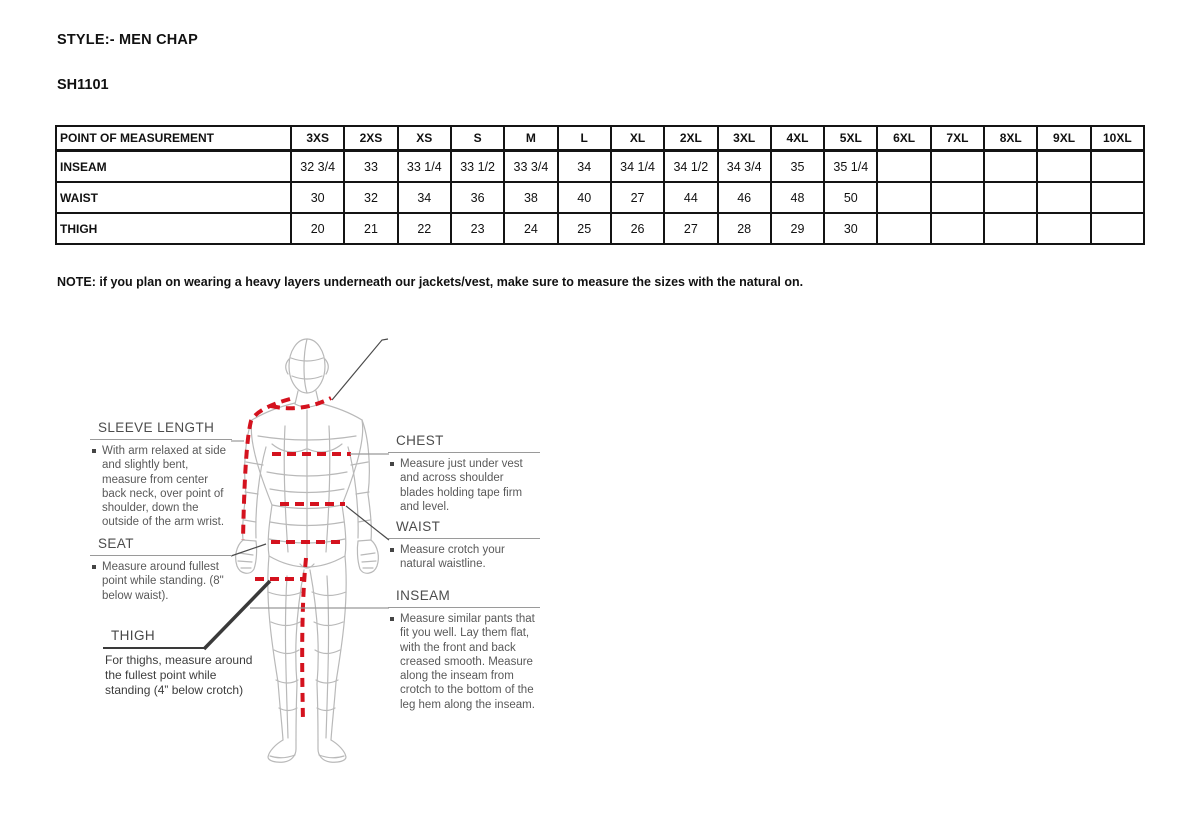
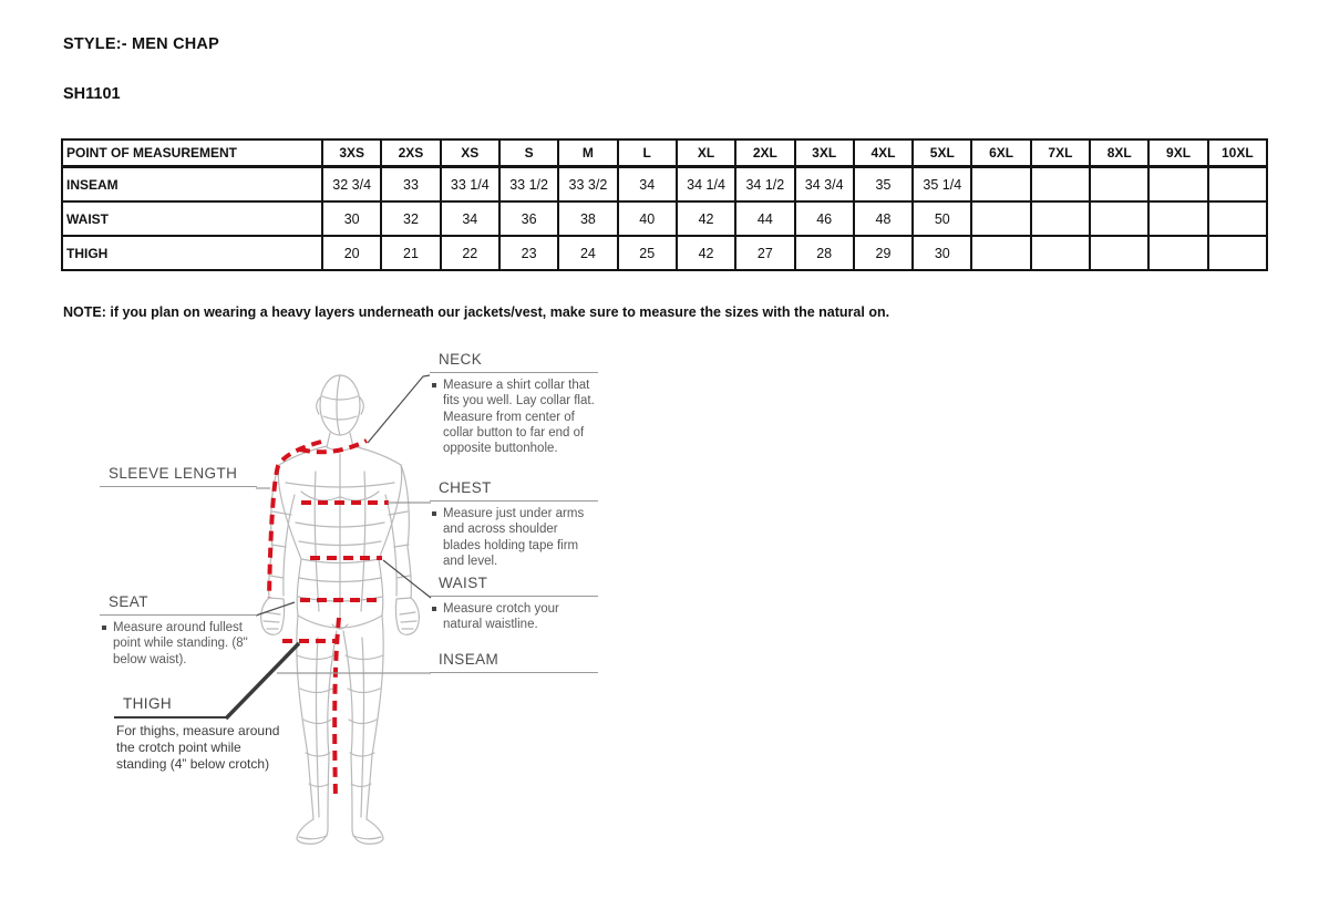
  STYLE:- MEN CHAP
  SH1101
  POINT OF MEASUREMENT	3XS	2XS	XS	S	M	L	XL	2XL	3XL	4XL	5XL	6XL	7XL	8XL	9XL	10XL
- INSEAM	32 3/4	33	33 1/4	33 1/2	33 3/4	34	34 1/4	34 1/2	34 3/4	35	35 1/4
+ INSEAM	32 3/4	33	33 1/4	33 1/2	33 3/2	34	34 1/4	34 1/2	34 3/4	35	35 1/4
- WAIST	30	32	34	36	38	40	27	44	46	48	50
+ WAIST	30	32	34	36	38	40	42	44	46	48	50
- THIGH	20	21	22	23	24	25	26	27	28	29	30
+ THIGH	20	21	22	23	24	25	42	27	28	29	30
  NOTE: if you plan on wearing a heavy layers underneath our jackets/vest, make sure to measure the sizes with the natural on.
+ NECK
+ Measure a shirt collar that fits you well. Lay collar flat. Measure from center of collar button to far end of opposite buttonhole.
  CHEST
- Measure just under vest and across shoulder blades holding tape firm and level.
+ Measure just under arms and across shoulder blades holding tape firm and level.
  WAIST
  Measure crotch your natural waistline.
  INSEAM
- Measure similar pants that fit you well. Lay them flat, with the front and back creased smooth. Measure along the inseam from crotch to the bottom of the leg hem along the inseam.
  SLEEVE LENGTH
- With arm relaxed at side and slightly bent, measure from center back neck, over point of shoulder, down the outside of the arm wrist.
  SEAT
  Measure around fullest point while standing. (8" below waist).
  THIGH
- For thighs, measure around the fullest point while standing (4” below crotch)
+ For thighs, measure around the crotch point while standing (4” below crotch)
